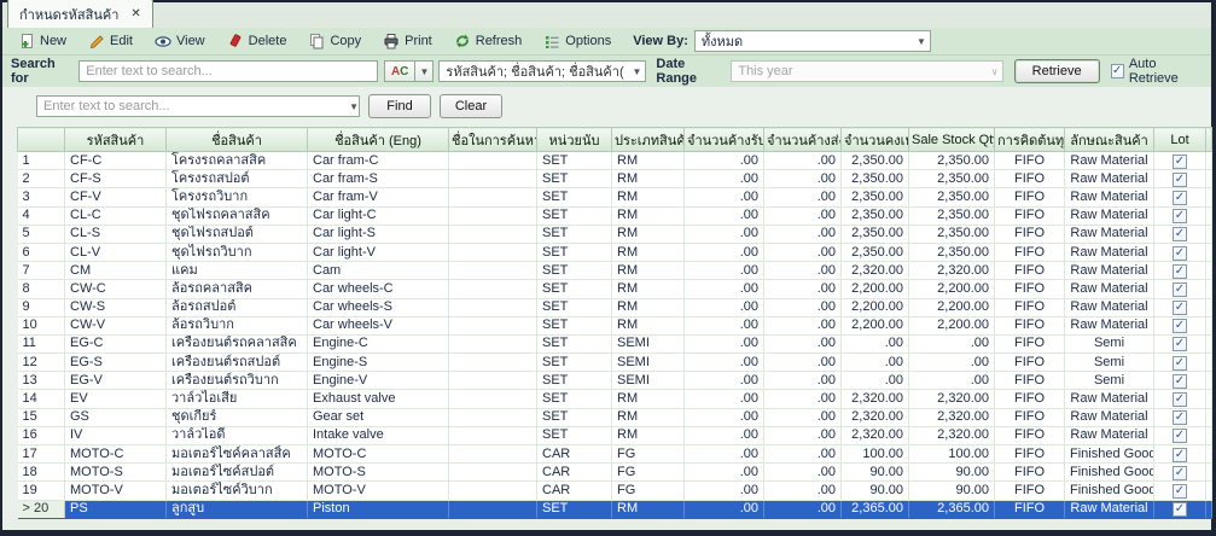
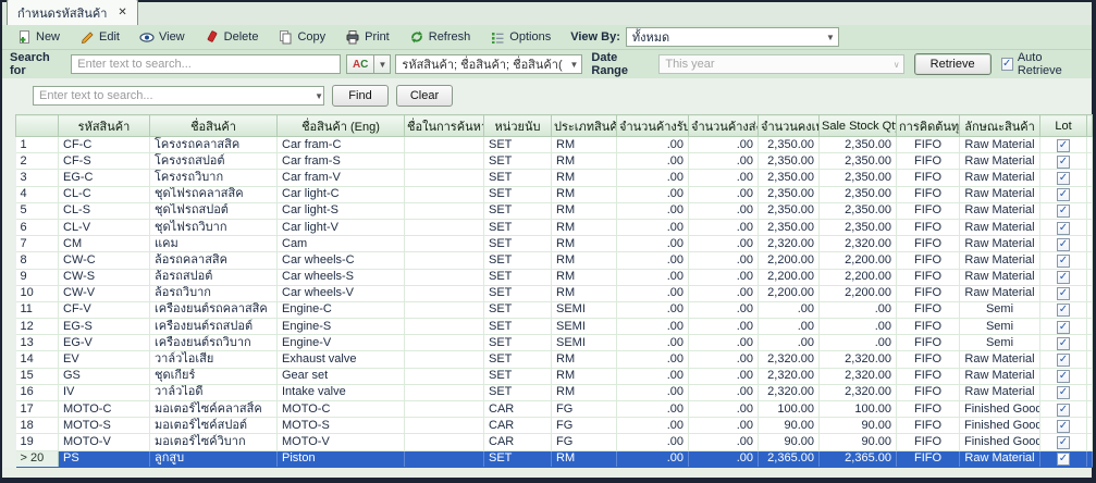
  กำหนดรหัสสินค้า
  ✕
  New
  Edit
  View
  Delete
  Copy
  Print
  Refresh
  Options
  View By:
  ทั้งหมด
  ▼
  Search for
  Enter text to search...
  A
  C
  ▼
  ▼
  Date Range
  This year
  ∨
  Retrieve
  ✓
  Auto Retrieve
  Enter text to search...
  ▼
  Find
  Clear
  	รหัสสินค้า	ชื่อสินค้า	ชื่อสินค้า (Eng)	ชื่อในการค้นห	หน่วยนับ	ประเภทสินค้	จำนวนค้างรับ	จำนวนค้างส่	จำนวนคงเ	Sale Stock Qt	การคิดต้นทุ	ลักษณะสินค้า	Lot
  1	CF-C	โครงรถคลาสสิค	Car fram-C		SET	RM	.00	.00	2,350.00	2,350.00	FIFO	Raw Material	✓
  2	CF-S	โครงรถสปอต์	Car fram-S		SET	RM	.00	.00	2,350.00	2,350.00	FIFO	Raw Material	✓
- 3	CF-V	โครงรถวิบาก	Car fram-V		SET	RM	.00	.00	2,350.00	2,350.00	FIFO	Raw Material	✓
+ 3	EG-C	โครงรถวิบาก	Car fram-V		SET	RM	.00	.00	2,350.00	2,350.00	FIFO	Raw Material	✓
  4	CL-C	ชุดไฟรถคลาสสิ้ค	Car light-C		SET	RM	.00	.00	2,350.00	2,350.00	FIFO	Raw Material	✓
  5	CL-S	ชุดไฟรถสปอต์	Car light-S		SET	RM	.00	.00	2,350.00	2,350.00	FIFO	Raw Material	✓
  6	CL-V	ชุดไฟรถวิบาก	Car light-V		SET	RM	.00	.00	2,350.00	2,350.00	FIFO	Raw Material	✓
  7	CM	แคม	Cam		SET	RM	.00	.00	2,320.00	2,320.00	FIFO	Raw Material	✓
  8	CW-C	ล้อรถคลาสสิค	Car wheels-C		SET	RM	.00	.00	2,200.00	2,200.00	FIFO	Raw Material	✓
  9	CW-S	ล้อรถสปอต์	Car wheels-S		SET	RM	.00	.00	2,200.00	2,200.00	FIFO	Raw Material	✓
  10	CW-V	ล้อรถวิบาก	Car wheels-V		SET	RM	.00	.00	2,200.00	2,200.00	FIFO	Raw Material	✓
- 11	EG-C	เครื่องยนต์รถคลาสสิ้ค	Engine-C		SET	SEMI	.00	.00	.00	.00	FIFO	Semi	✓
+ 11	CF-V	เครื่องยนต์รถคลาสสิ้ค	Engine-C		SET	SEMI	.00	.00	.00	.00	FIFO	Semi	✓
  12	EG-S	เครื่องยนต์รถสปอต์	Engine-S		SET	SEMI	.00	.00	.00	.00	FIFO	Semi	✓
  13	EG-V	เครื่องยนต์รถวิบาก	Engine-V		SET	SEMI	.00	.00	.00	.00	FIFO	Semi	✓
  14	EV	วาล์วไอเสีย	Exhaust valve		SET	RM	.00	.00	2,320.00	2,320.00	FIFO	Raw Material	✓
  15	GS	ชุดเกียร์	Gear set		SET	RM	.00	.00	2,320.00	2,320.00	FIFO	Raw Material	✓
  16	IV	วาล์วไอดี	Intake valve		SET	RM	.00	.00	2,320.00	2,320.00	FIFO	Raw Material	✓
  17	MOTO-C	มอเตอร์ไซค์คลาสสิ้ค	MOTO-C		CAR	FG	.00	.00	100.00	100.00	FIFO	Finished Good	✓
  18	MOTO-S	มอเตอร์ไซค์สปอต์	MOTO-S		CAR	FG	.00	.00	90.00	90.00	FIFO	Finished Good	✓
  19	MOTO-V	มอเตอร์ไซค์วิบาก	MOTO-V		CAR	FG	.00	.00	90.00	90.00	FIFO	Finished Good	✓
  > 20	PS	ลูกสูบ	Piston		SET	RM	.00	.00	2,365.00	2,365.00	FIFO	Raw Material	✓
